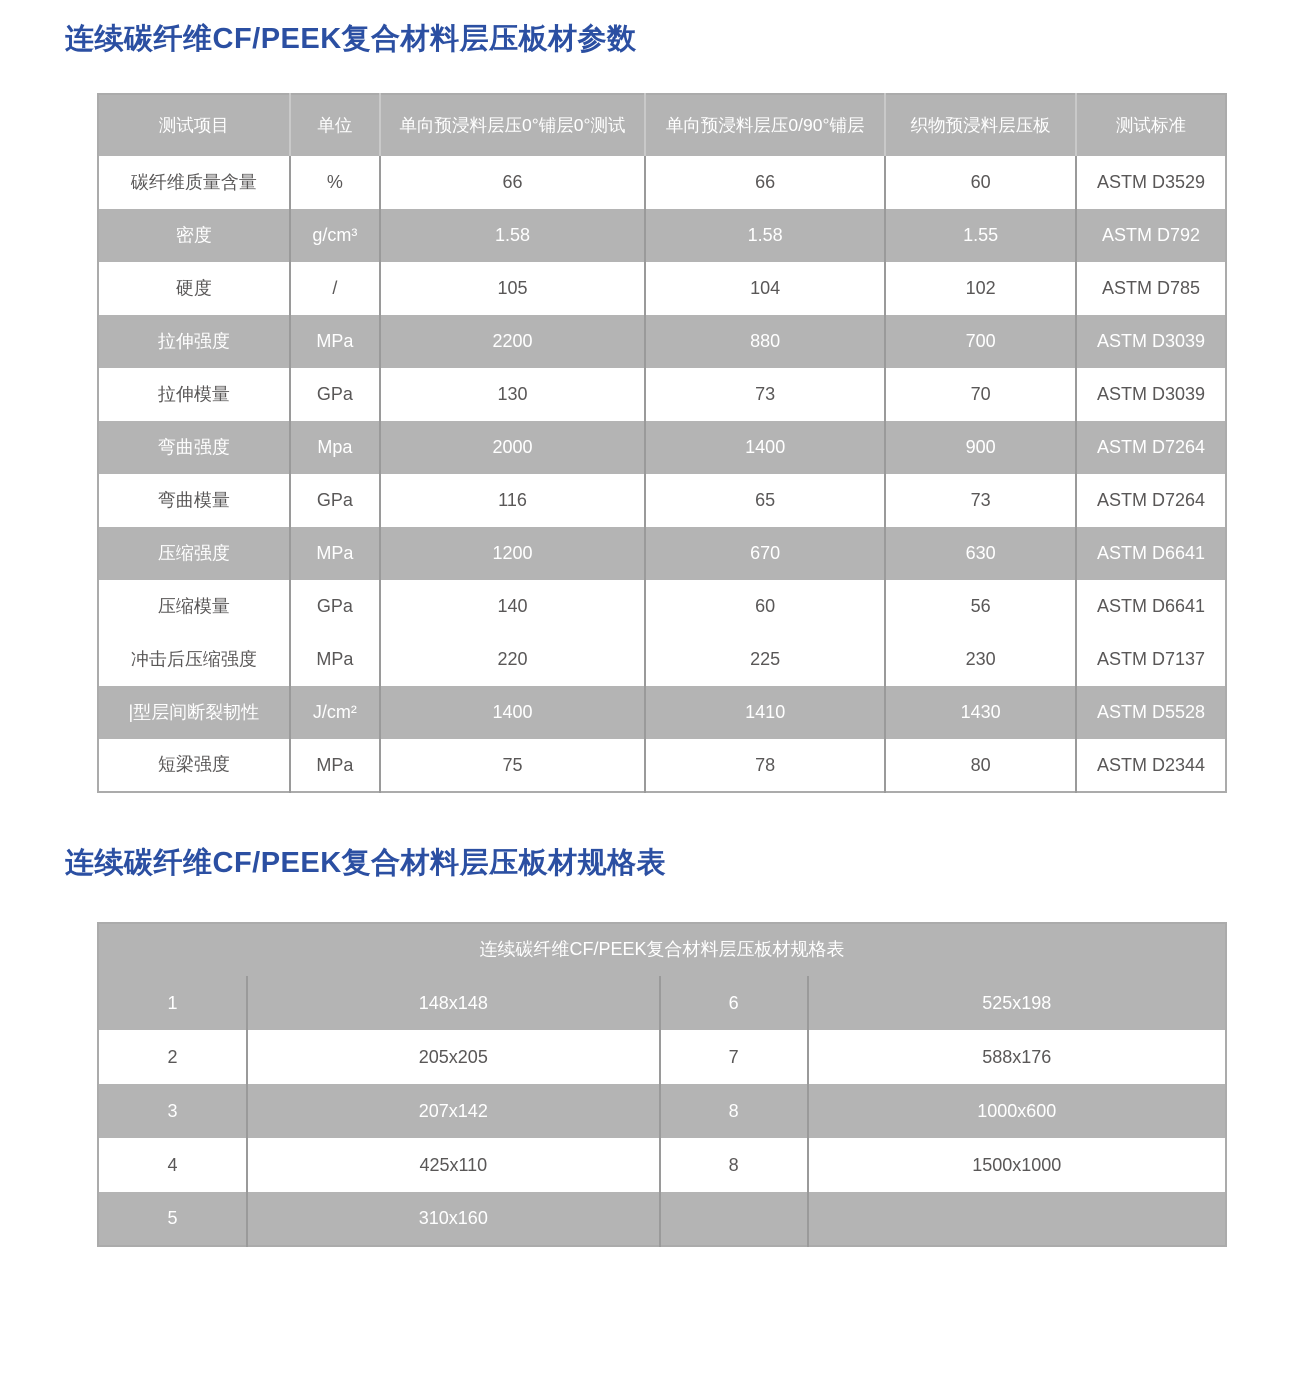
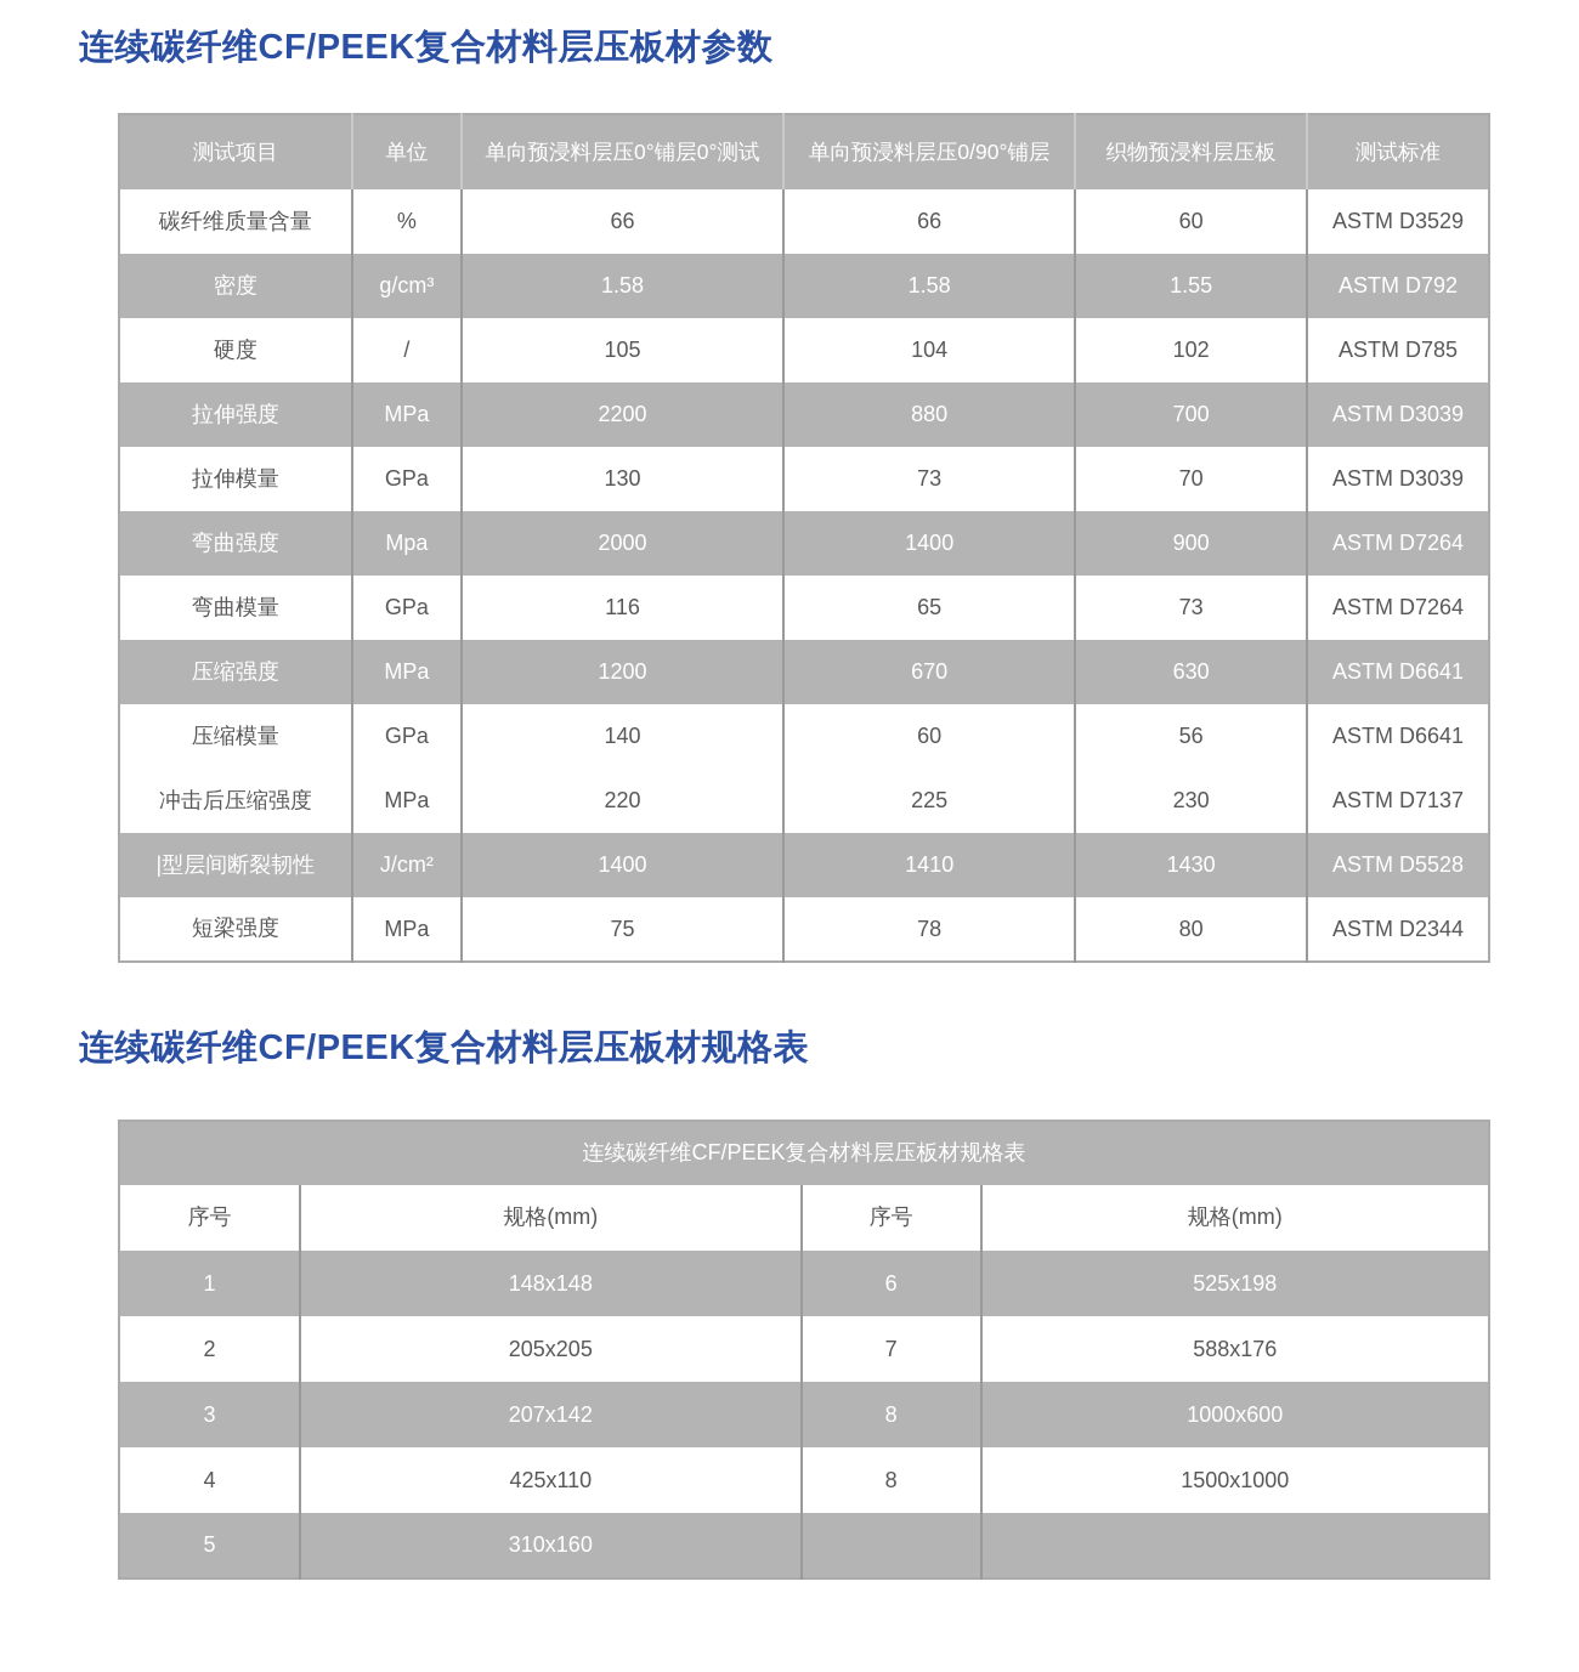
  连续碳纤维CF/PEEK复合材料层压板材参数
  测试项目	单位	单向预浸料层压0°铺层0°测试	单向预浸料层压0/90°铺层	织物预浸料层压板	测试标准
  碳纤维质量含量	%	66	66	60	ASTM D3529
  密度	g/cm³	1.58	1.58	1.55	ASTM D792
  硬度	/	105	104	102	ASTM D785
  拉伸强度	MPa	2200	880	700	ASTM D3039
  拉伸模量	GPa	130	73	70	ASTM D3039
  弯曲强度	Mpa	2000	1400	900	ASTM D7264
  弯曲模量	GPa	116	65	73	ASTM D7264
  压缩强度	MPa	1200	670	630	ASTM D6641
  压缩模量	GPa	140	60	56	ASTM D6641
  冲击后压缩强度	MPa	220	225	230	ASTM D7137
  |型层间断裂韧性	J/cm²	1400	1410	1430	ASTM D5528
  短梁强度	MPa	75	78	80	ASTM D2344
  连续碳纤维CF/PEEK复合材料层压板材规格表
  连续碳纤维CF/PEEK复合材料层压板材规格表
+ 序号	规格(mm)	序号	规格(mm)
  1	148x148	6	525x198
  2	205x205	7	588x176
  3	207x142	8	1000x600
  4	425x110	8	1500x1000
  5	310x160
